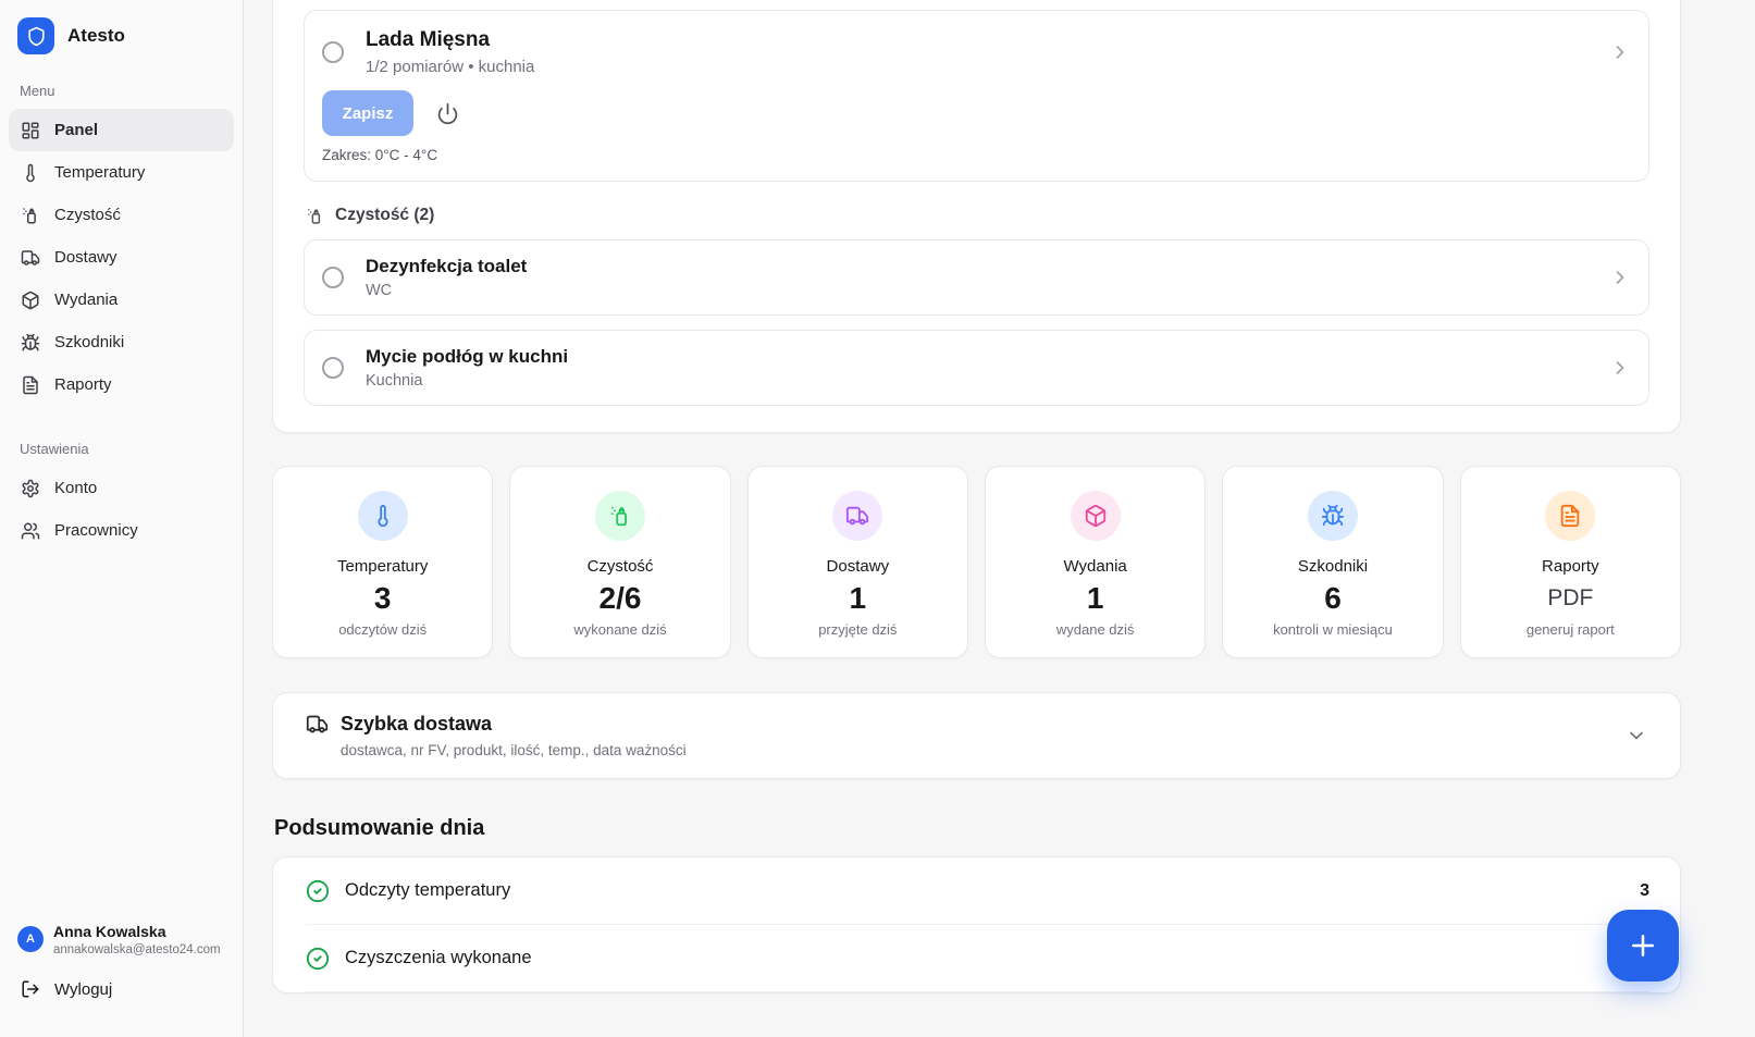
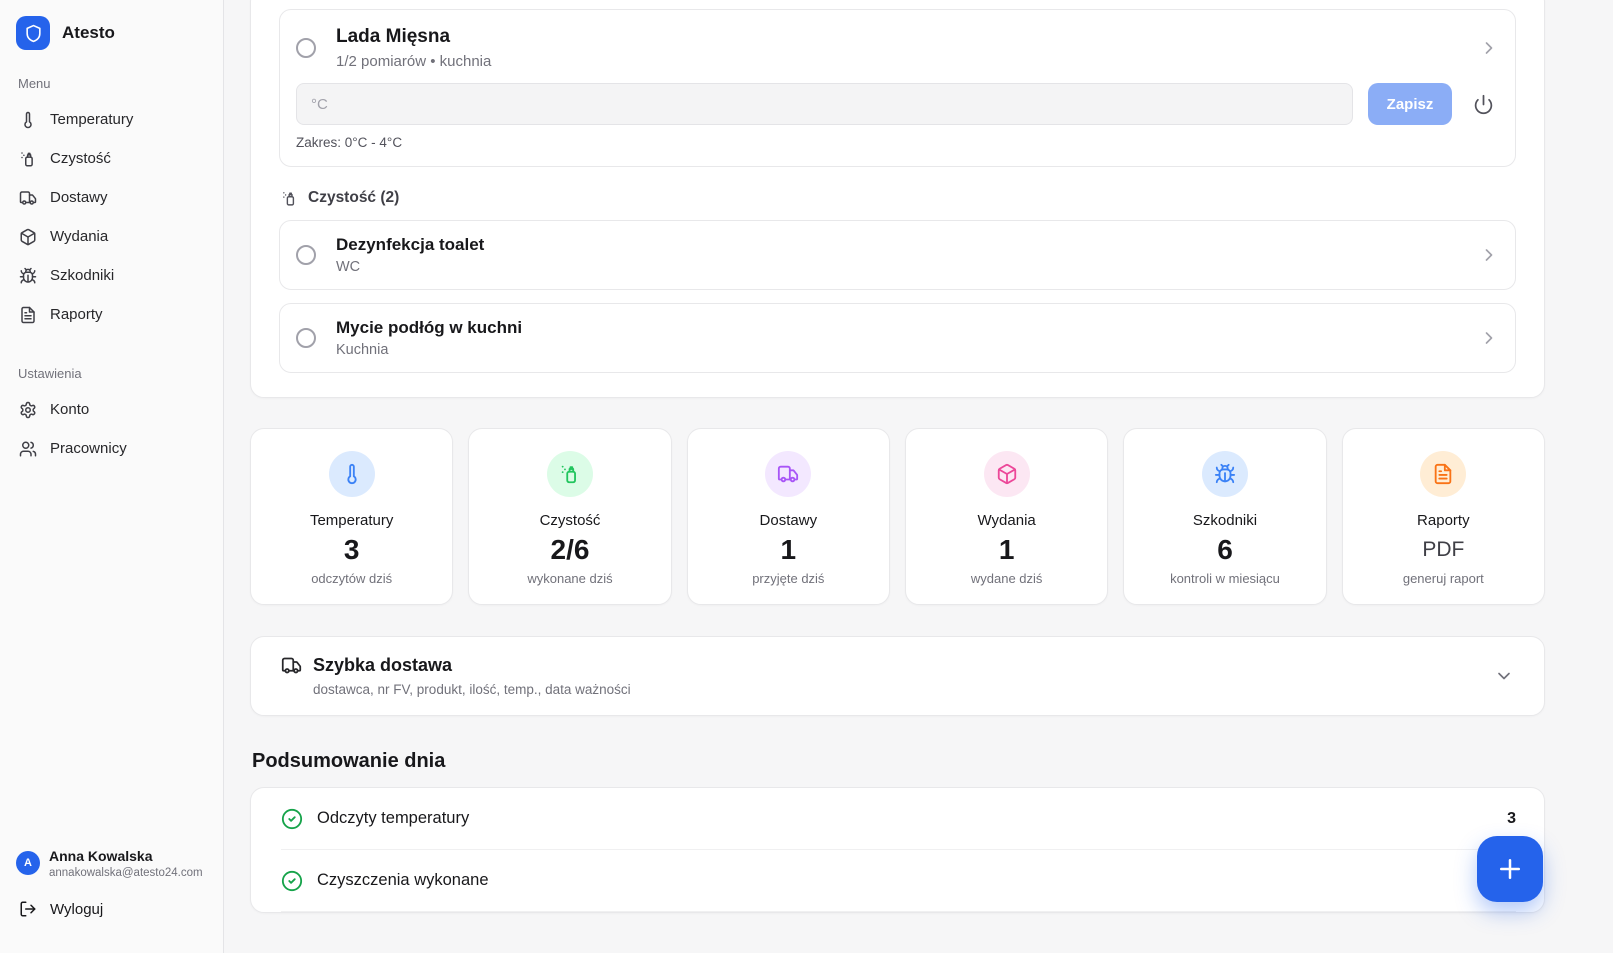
  Atesto
  Menu
- Panel
  Temperatury
  Czystość
  Dostawy
  Wydania
  Szkodniki
  Raporty
  Ustawienia
  Konto
  Pracownicy
  A
  Anna Kowalska
  annakowalska@atesto24.com
  Wyloguj
  Lada Mięsna
  1/2 pomiarów • kuchnia
+ °C
  Zapisz
  Zakres: 0°C - 4°C
  Czystość (2)
  Dezynfekcja toalet
  WC
  Mycie podłóg w kuchni
  Kuchnia
  Temperatury
  3
  odczytów dziś
  Czystość
  2/6
  wykonane dziś
  Dostawy
  1
  przyjęte dziś
  Wydania
  1
  wydane dziś
  Szkodniki
  6
  kontroli w miesiącu
  Raporty
  PDF
  generuj raport
  Szybka dostawa
  dostawca, nr FV, produkt, ilość, temp., data ważności
  Podsumowanie dnia
  Odczyty temperatury
  3
  Czyszczenia wykonane
